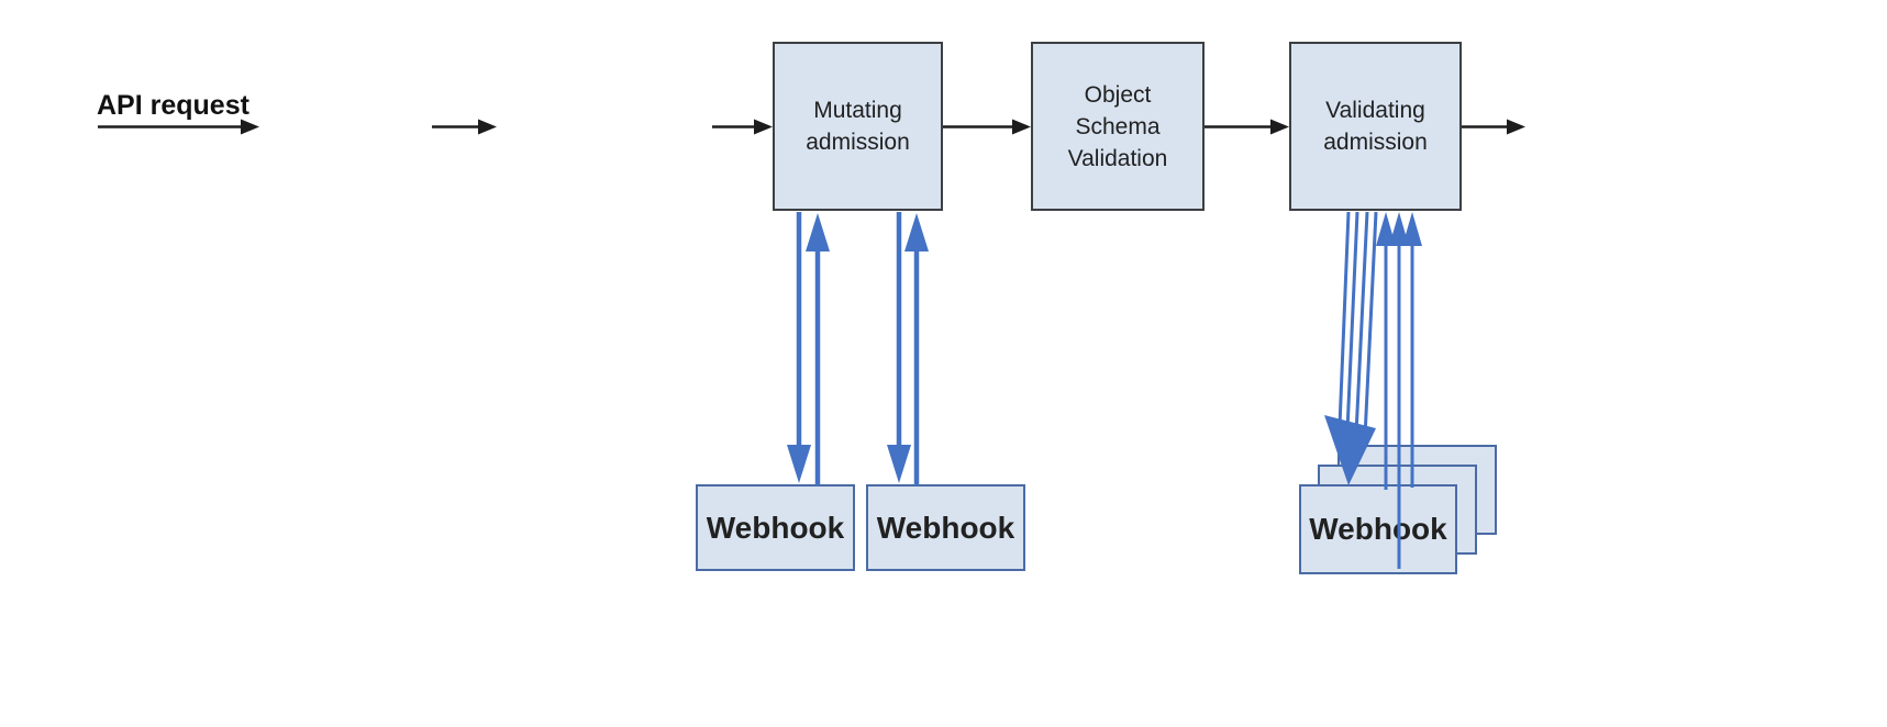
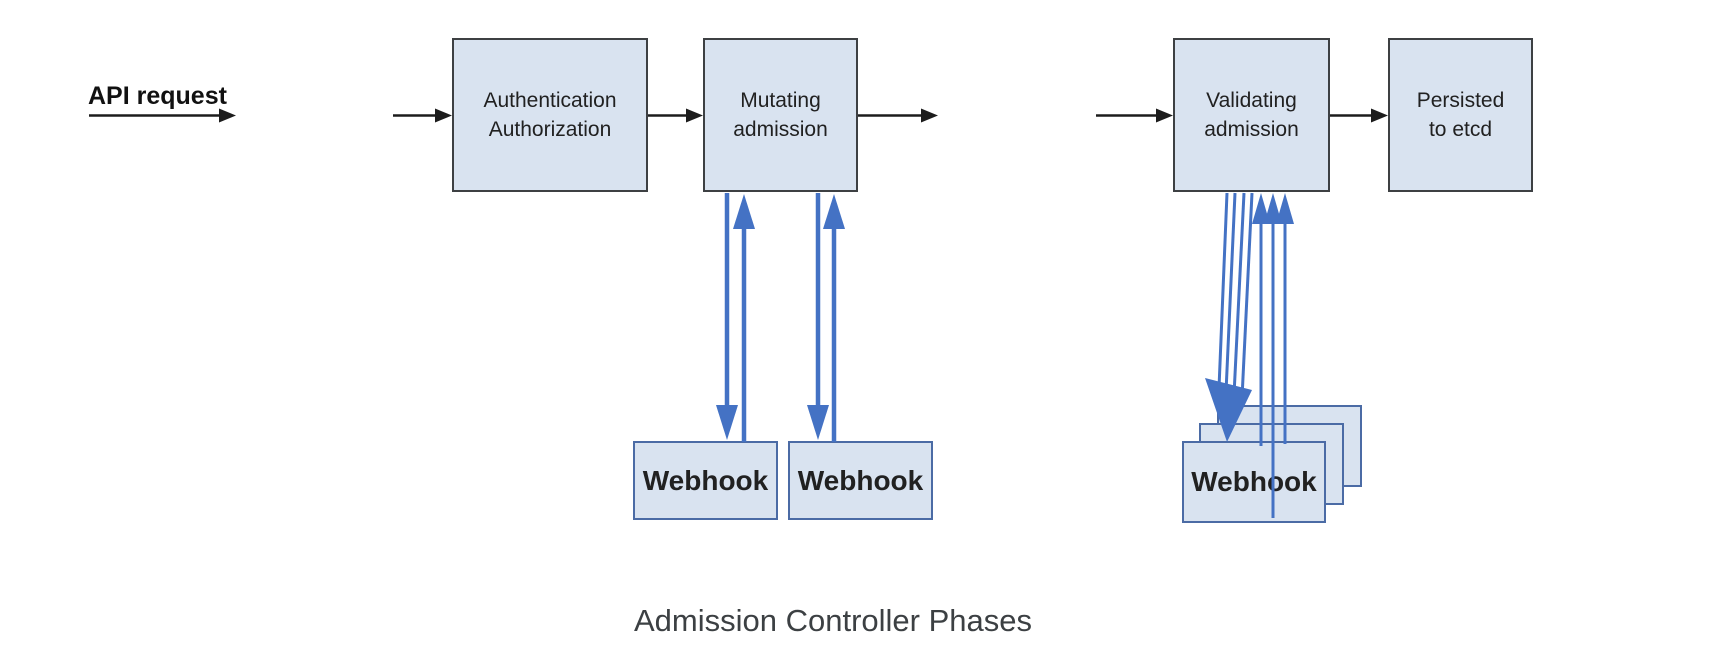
+ Authentication
+ Authorization
  Mutating
  admission
- Object
- Schema
- Validation
  Validating
  admission
+ Persisted
+ to etcd
  Webhook
  Webhook
  Webhook
  API request
+ Admission Controller Phases
